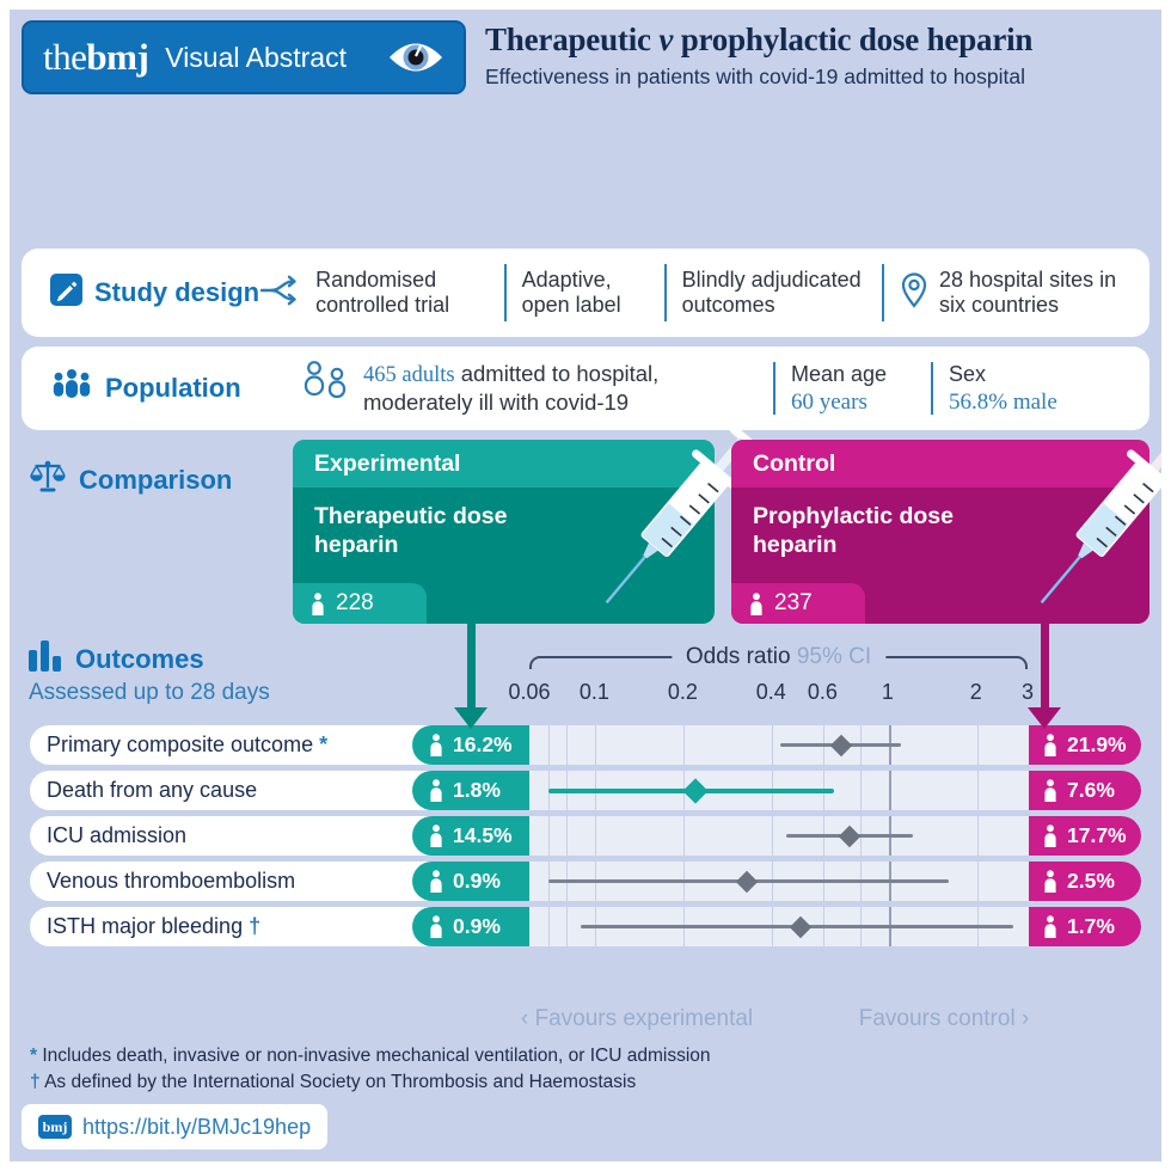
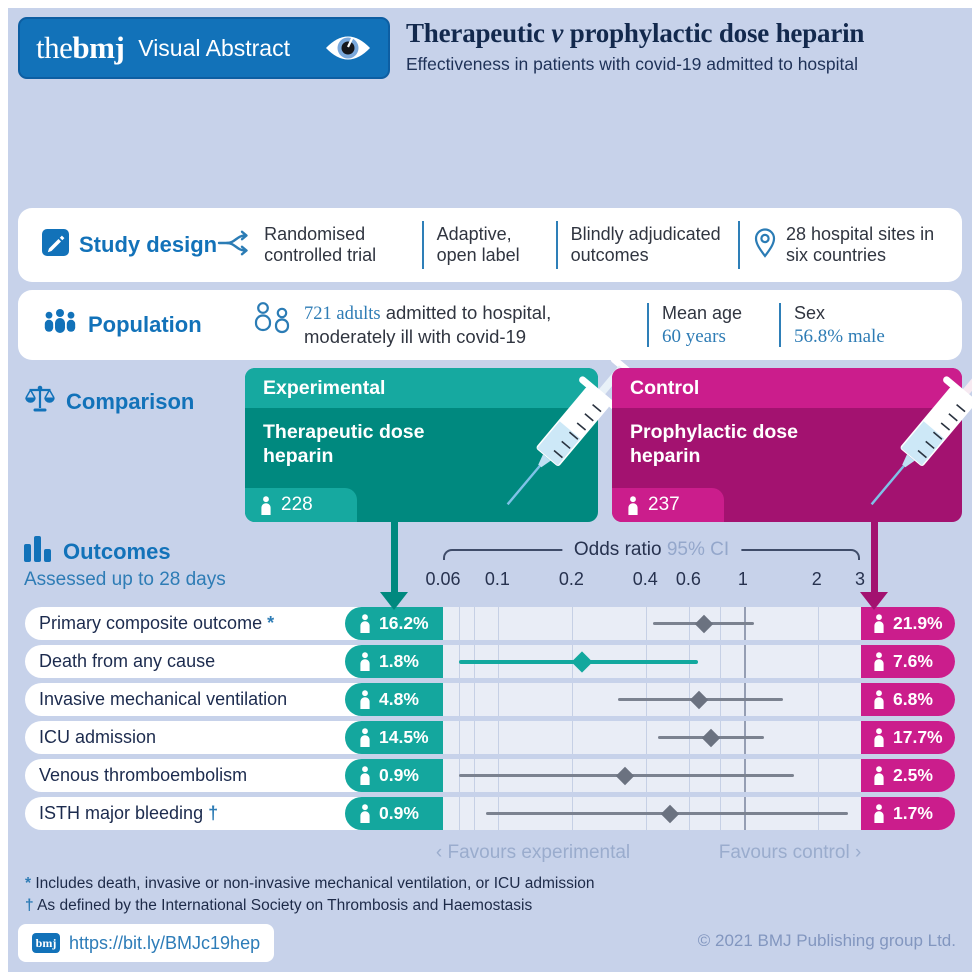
  the
  bmj
  Visual Abstract
  Therapeutic v prophylactic dose heparin
  Effectiveness in patients with covid-19 admitted to hospital
  Study design
  Randomised controlled trial
  Adaptive, open label
  Blindly adjudicated outcomes
  28 hospital sites in six countries
  Population
- 465 adults admitted to hospital, moderately ill with covid-19
+ 721 adults admitted to hospital, moderately ill with covid-19
  Mean age
  60 years
  Sex
  56.8% male
  Comparison
  Experimental
  Therapeutic dose heparin
  228
  Control
  Prophylactic dose heparin
  237
  Outcomes
  Assessed up to 28 days
  Odds ratio 95% CI
  0.06
  0.1
  0.2
  0.4
  0.6
  1
  2
  3
  Primary composite outcome *
  16.2%
  21.9%
  Death from any cause
  1.8%
  7.6%
+ Invasive mechanical ventilation
+ 4.8%
+ 6.8%
  ICU admission
  14.5%
  17.7%
  Venous thromboembolism
  0.9%
  2.5%
  ISTH major bleeding †
  0.9%
  1.7%
  ‹ Favours experimental
  Favours control ›
  * Includes death, invasive or non-invasive mechanical ventilation, or ICU admission
  † As defined by the International Society on Thrombosis and Haemostasis
  bmj
  https://bit.ly/BMJc19hep
+ © 2021 BMJ Publishing group Ltd.
